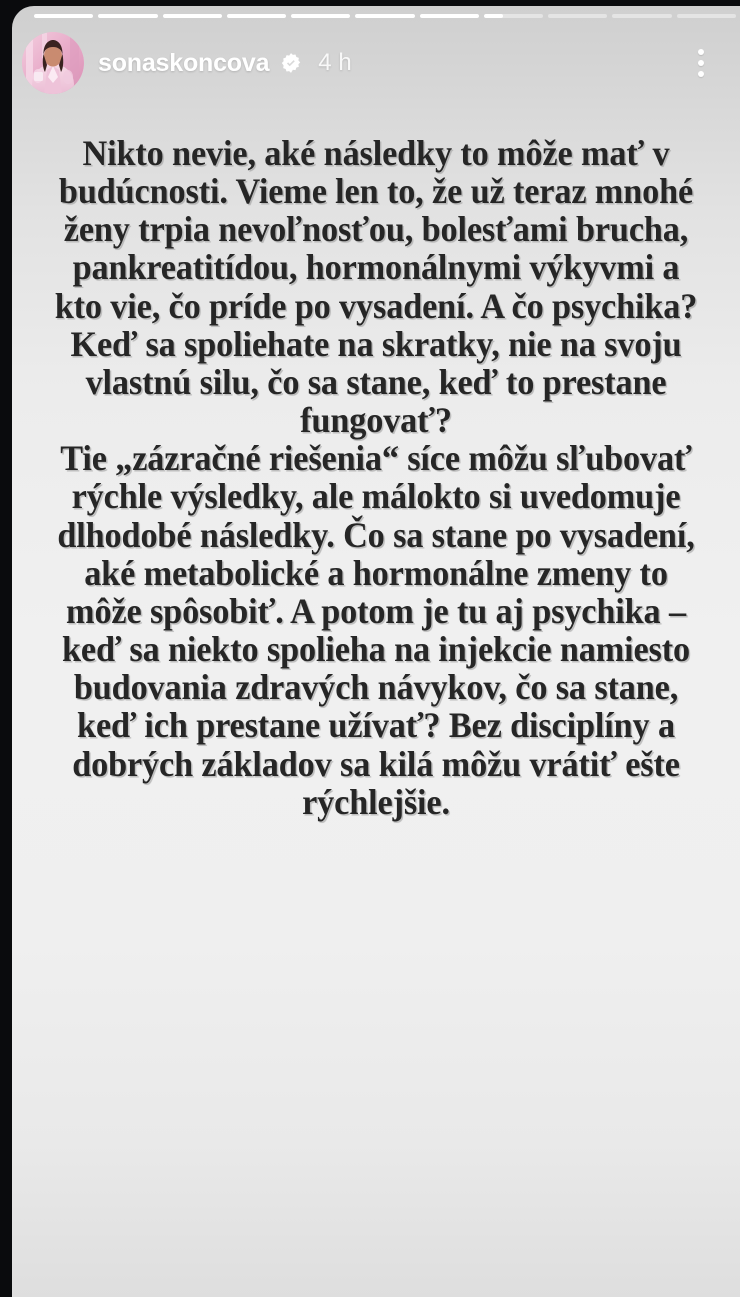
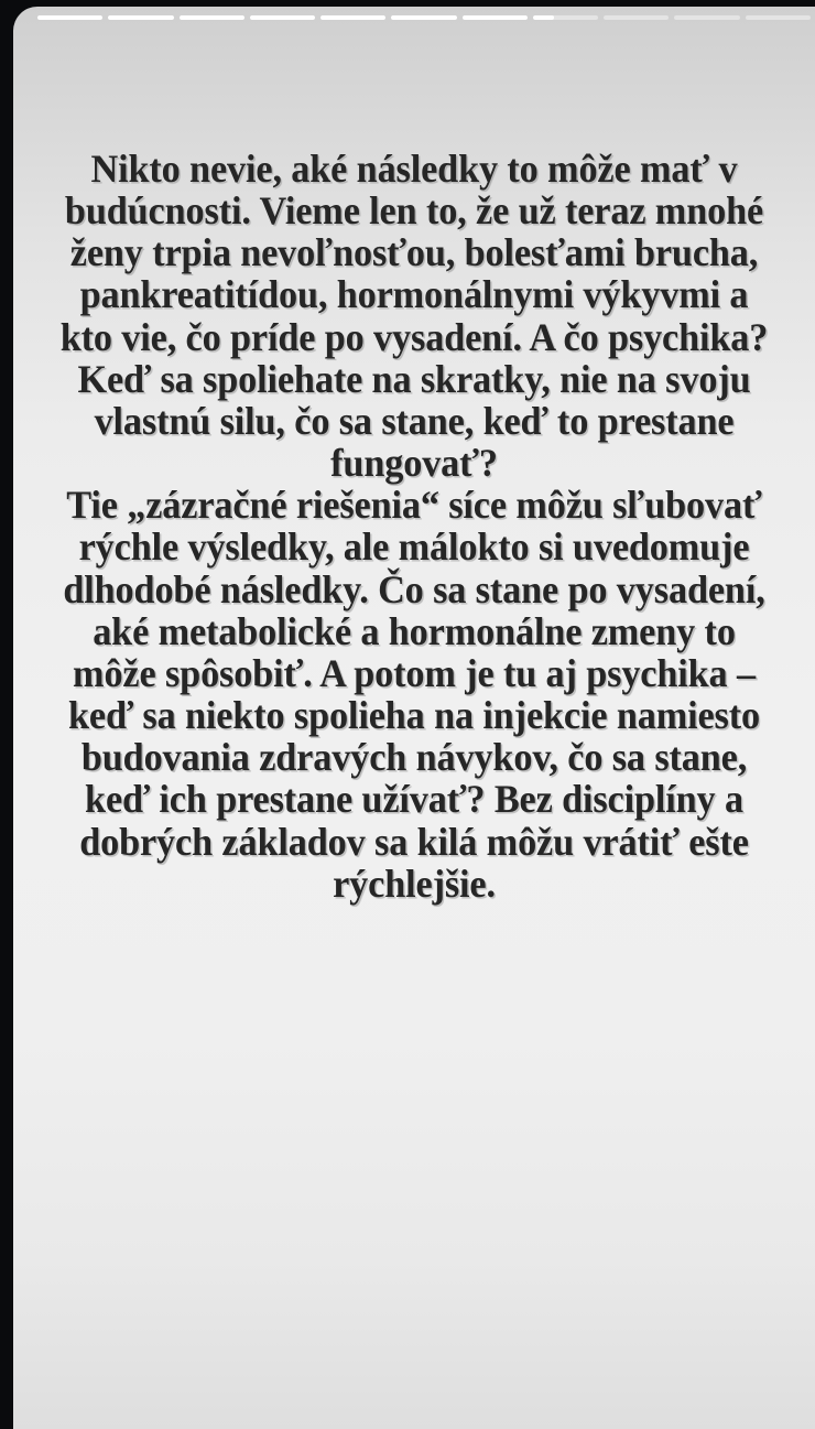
- sonaskoncova
- 4 h
  Nikto nevie, aké následky to môže mať v budúcnosti. Vieme len to, že už teraz mnohé ženy trpia nevoľnosťou, bolesťami brucha, pankreatitídou, hormonálnymi výkyvmi a kto vie, čo príde po vysadení. A čo psychika? Keď sa spoliehate na skratky, nie na svoju vlastnú silu, čo sa stane, keď to prestane fungovať?
  Tie „zázračné riešenia“ síce môžu sľubovať rýchle výsledky, ale málokto si uvedomuje dlhodobé následky. Čo sa stane po vysadení, aké metabolické a hormonálne zmeny to môže spôsobiť. A potom je tu aj psychika – keď sa niekto spolieha na injekcie namiesto budovania zdravých návykov, čo sa stane, keď ich prestane užívať? Bez disciplíny a dobrých základov sa kilá môžu vrátiť ešte rýchlejšie.
